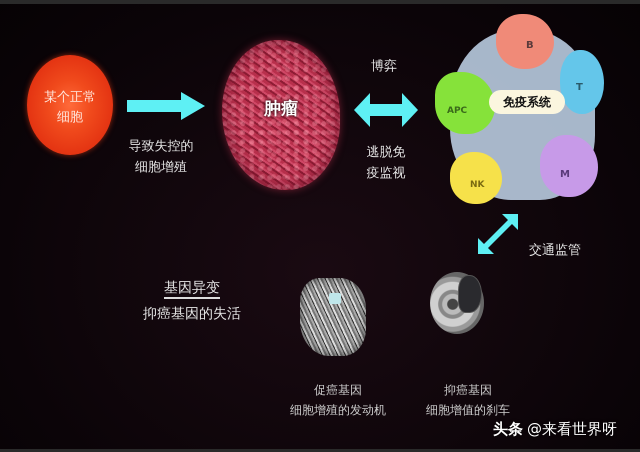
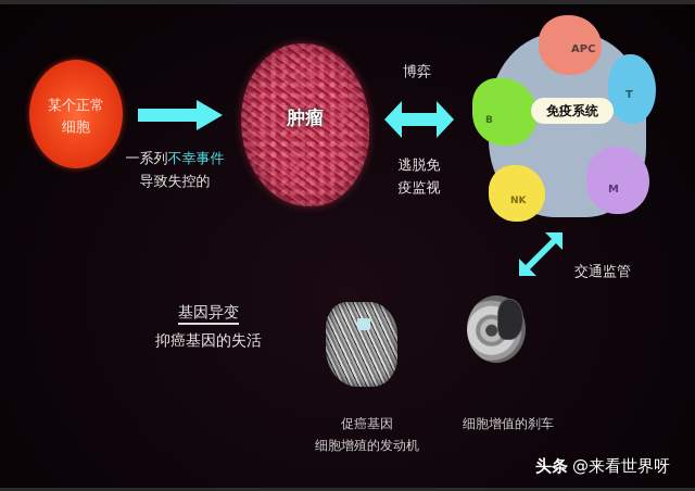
  某个正常
  细胞
+ 一系列不幸事件
  导致失控的
- 细胞增殖
  肿瘤
  博弈
  逃脱免
  疫监视
- B
+ APC
  T
- APC
+ B
  NK
  M
  免疫系统
  交通监管
  基因异变
  抑癌基因的失活
  促癌基因
  细胞增殖的发动机
- 抑癌基因
  细胞增值的刹车
  头条 @来看世界呀
